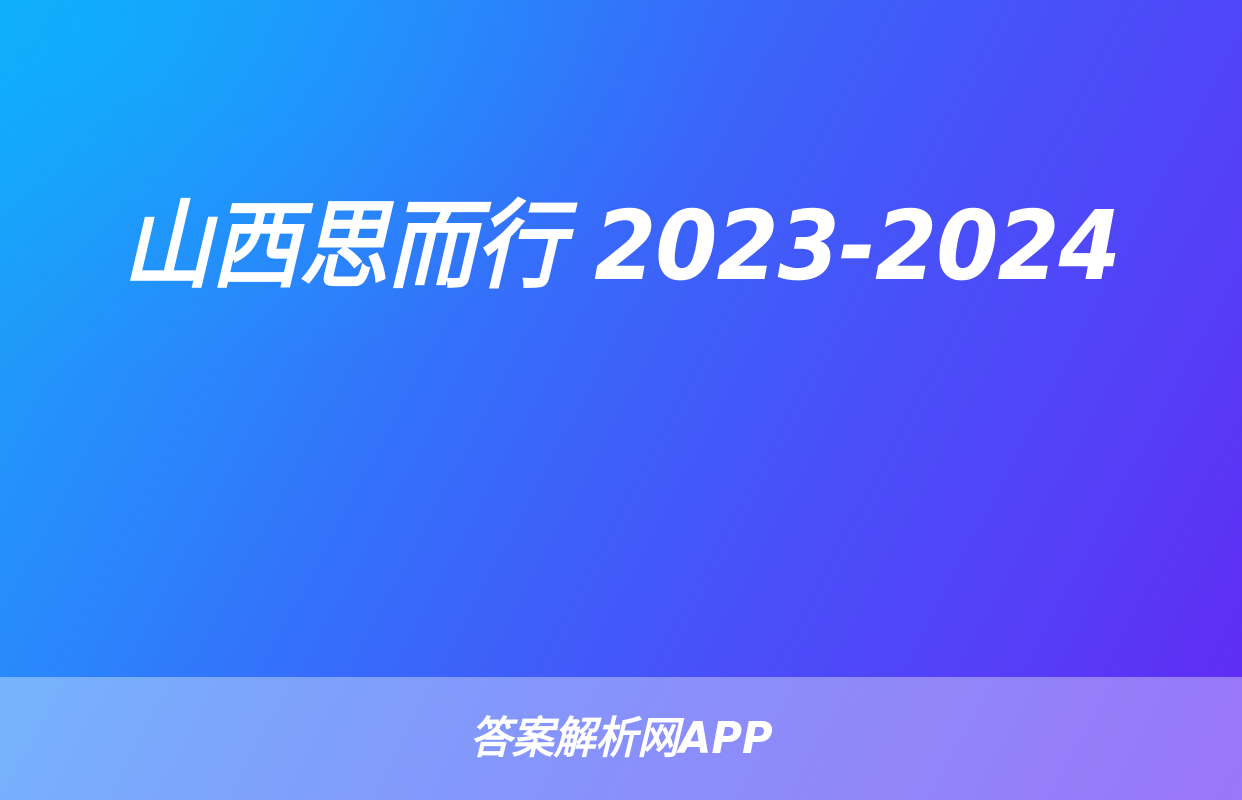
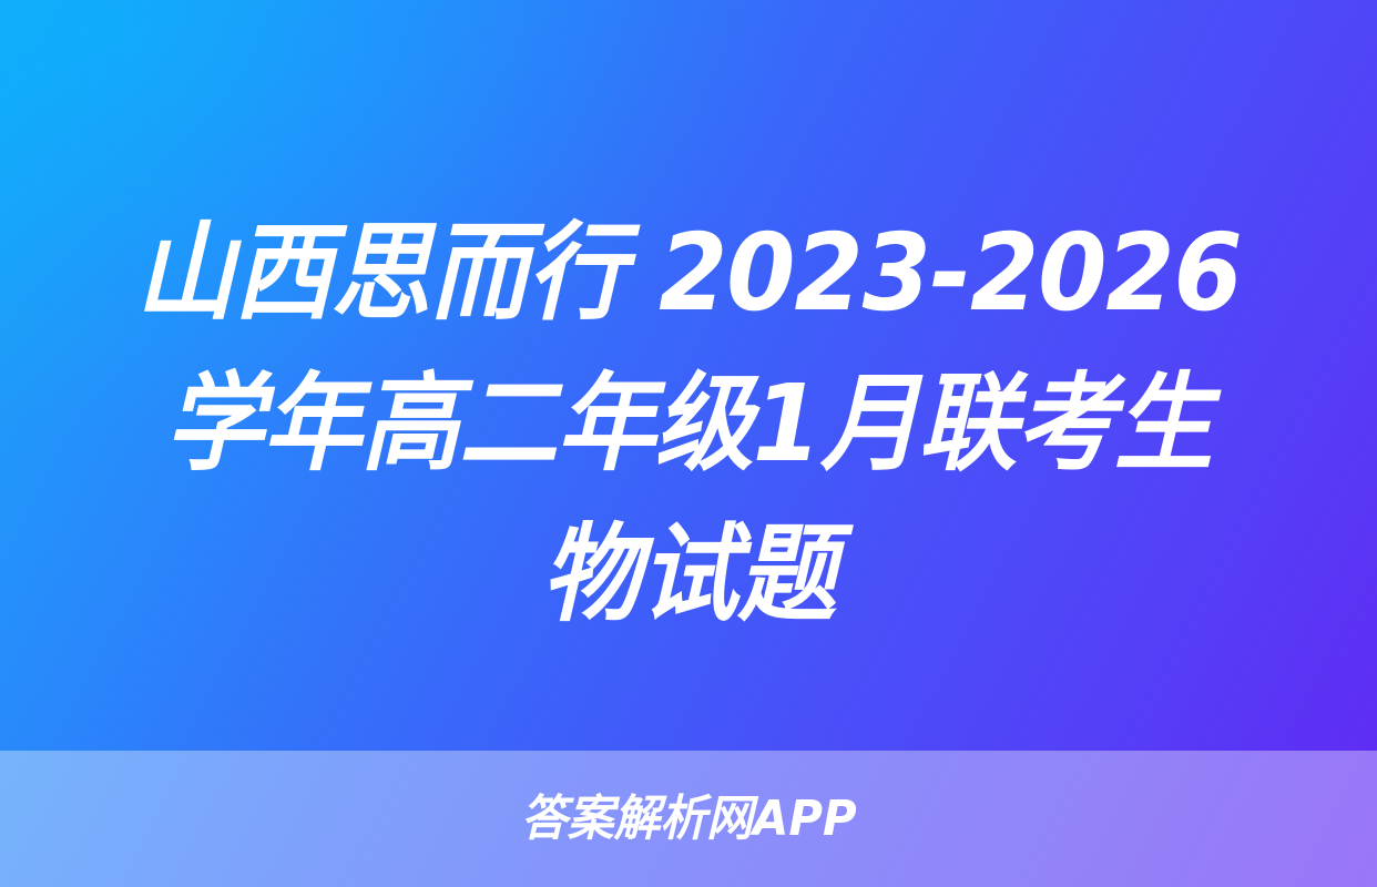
- 山西思而行 2023-2024
+ 山西思而行 2023-2026
+ 学年高二年级1月联考生
+ 物试题
  答案解析网APP
